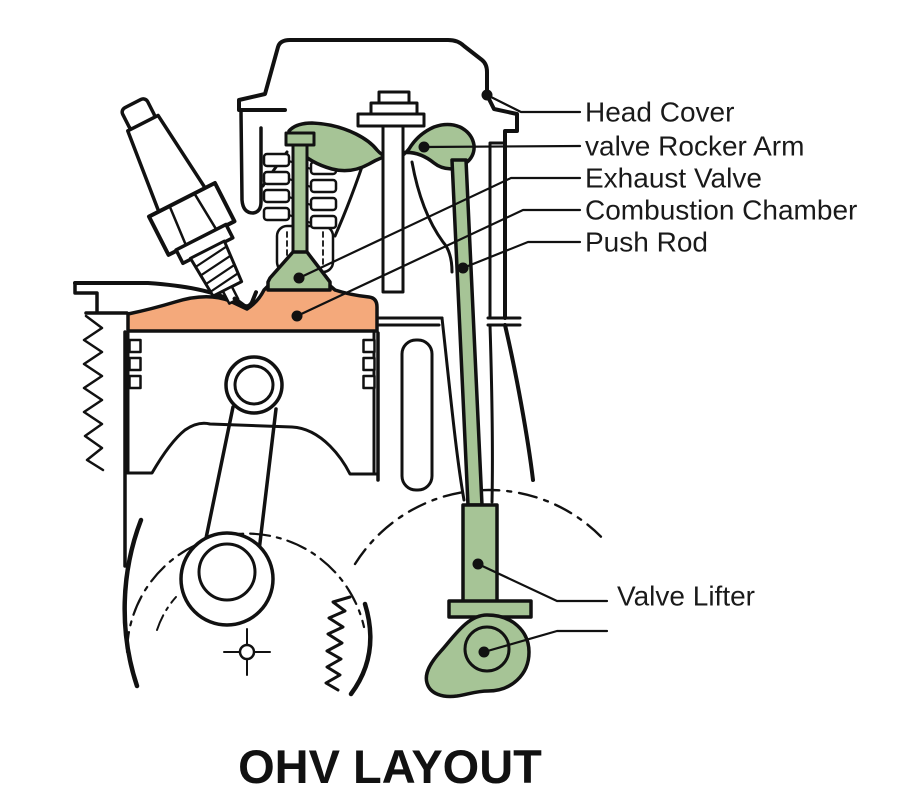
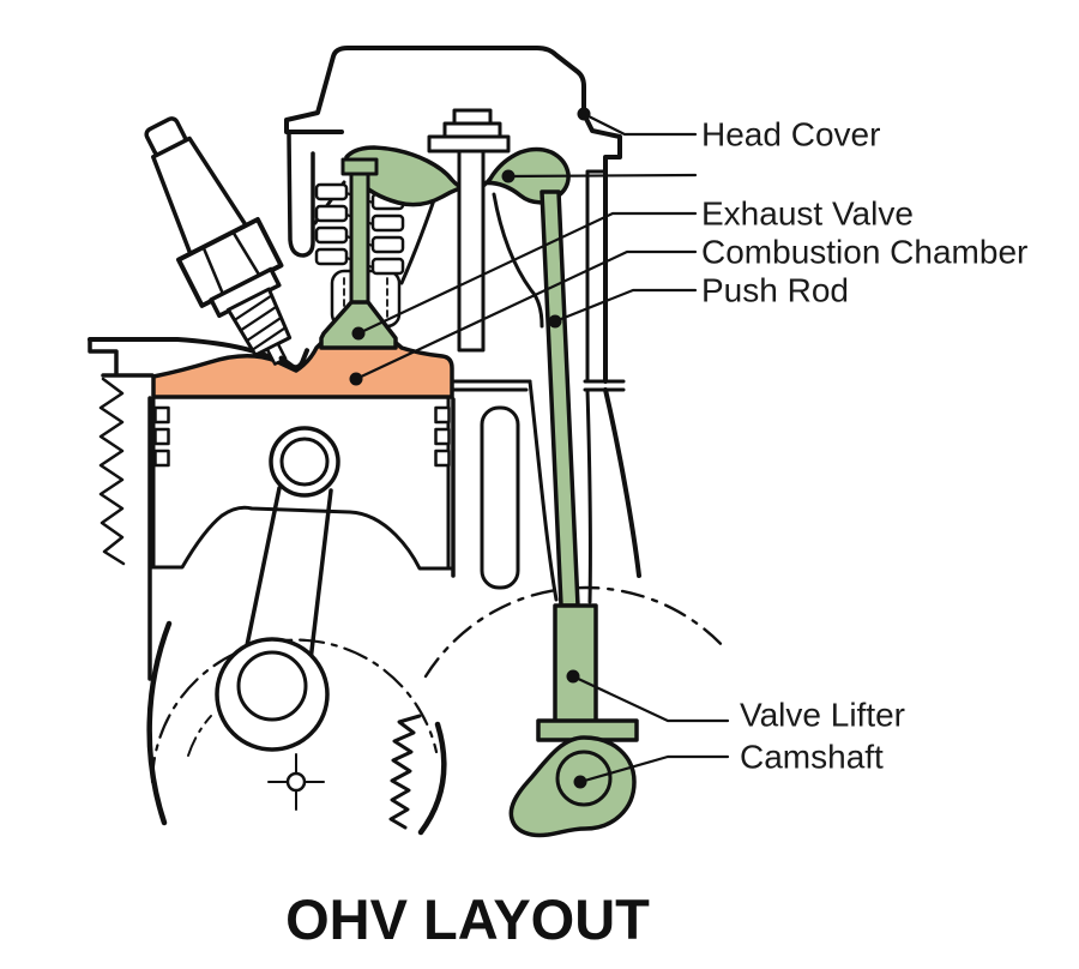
  Head Cover
- valve Rocker Arm
  Exhaust Valve
  Combustion Chamber
  Push Rod
  Valve Lifter
+ Camshaft
  OHV LAYOUT
